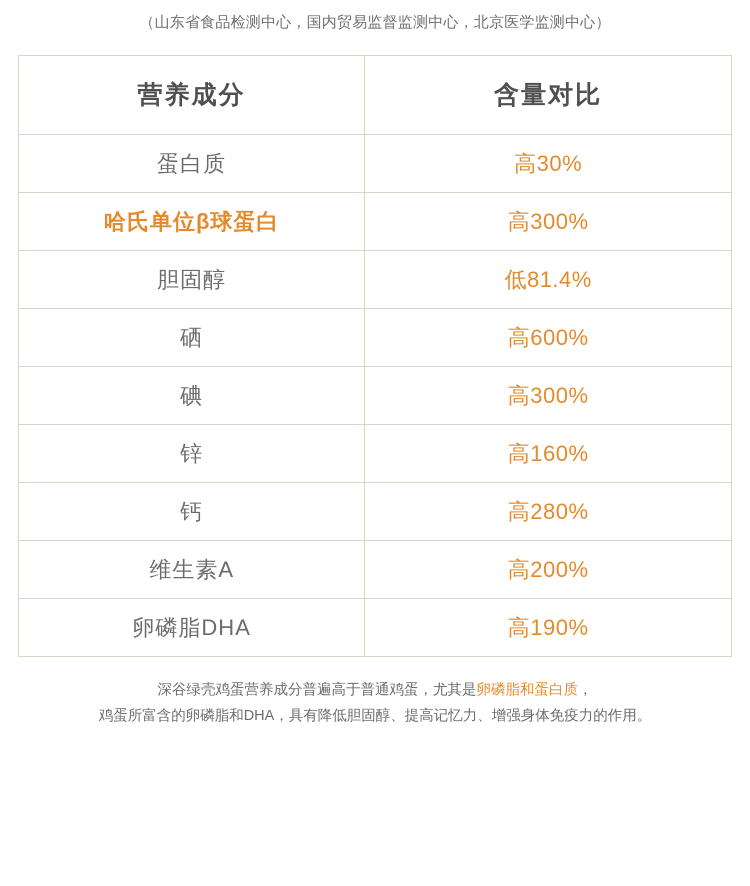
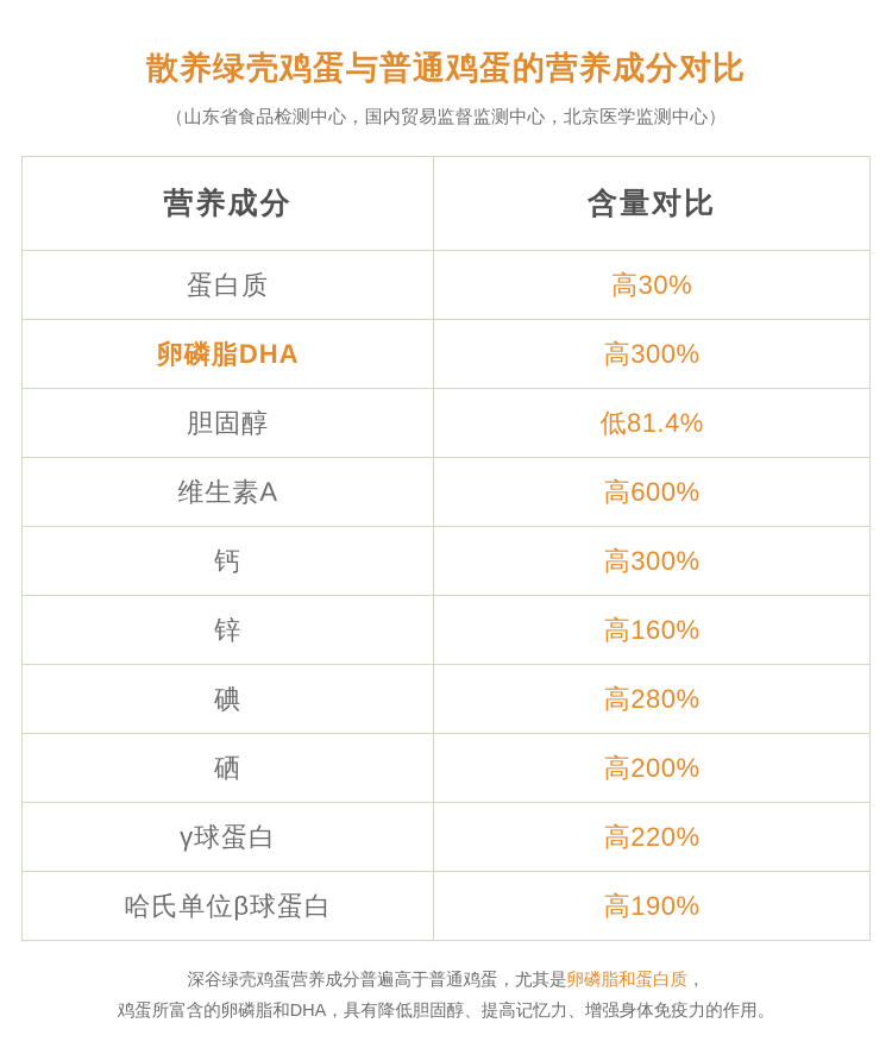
+ 散养绿壳鸡蛋与普通鸡蛋的营养成分对比
  （山东省食品检测中心，国内贸易监督监测中心，北京医学监测中心）
  营养成分	含量对比
  蛋白质	高30%
- 哈氏单位β球蛋白	高300%
+ 卵磷脂DHA	高300%
  胆固醇	低81.4%
- 硒	高600%
+ 维生素A	高600%
- 碘	高300%
+ 钙	高300%
  锌	高160%
- 钙	高280%
+ 碘	高280%
- 维生素A	高200%
+ 硒	高200%
+ γ球蛋白	高220%
- 卵磷脂DHA	高190%
+ 哈氏单位β球蛋白	高190%
  深谷绿壳鸡蛋营养成分普遍高于普通鸡蛋，尤其是卵磷脂和蛋白质，
  鸡蛋所富含的卵磷脂和DHA，具有降低胆固醇、提高记忆力、增强身体免疫力的作用。
